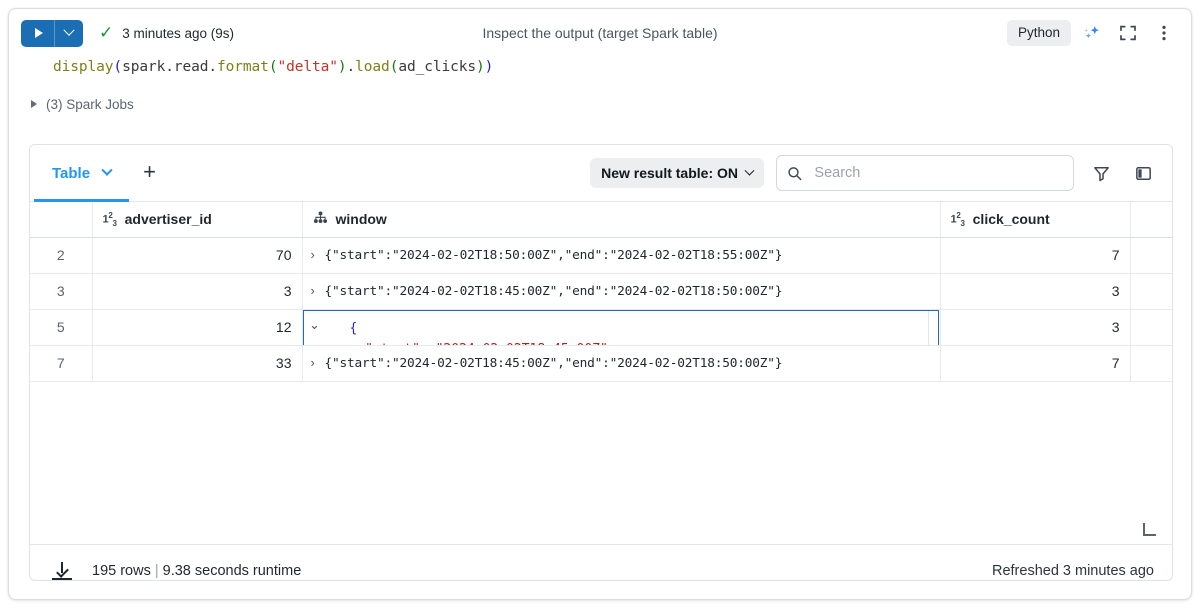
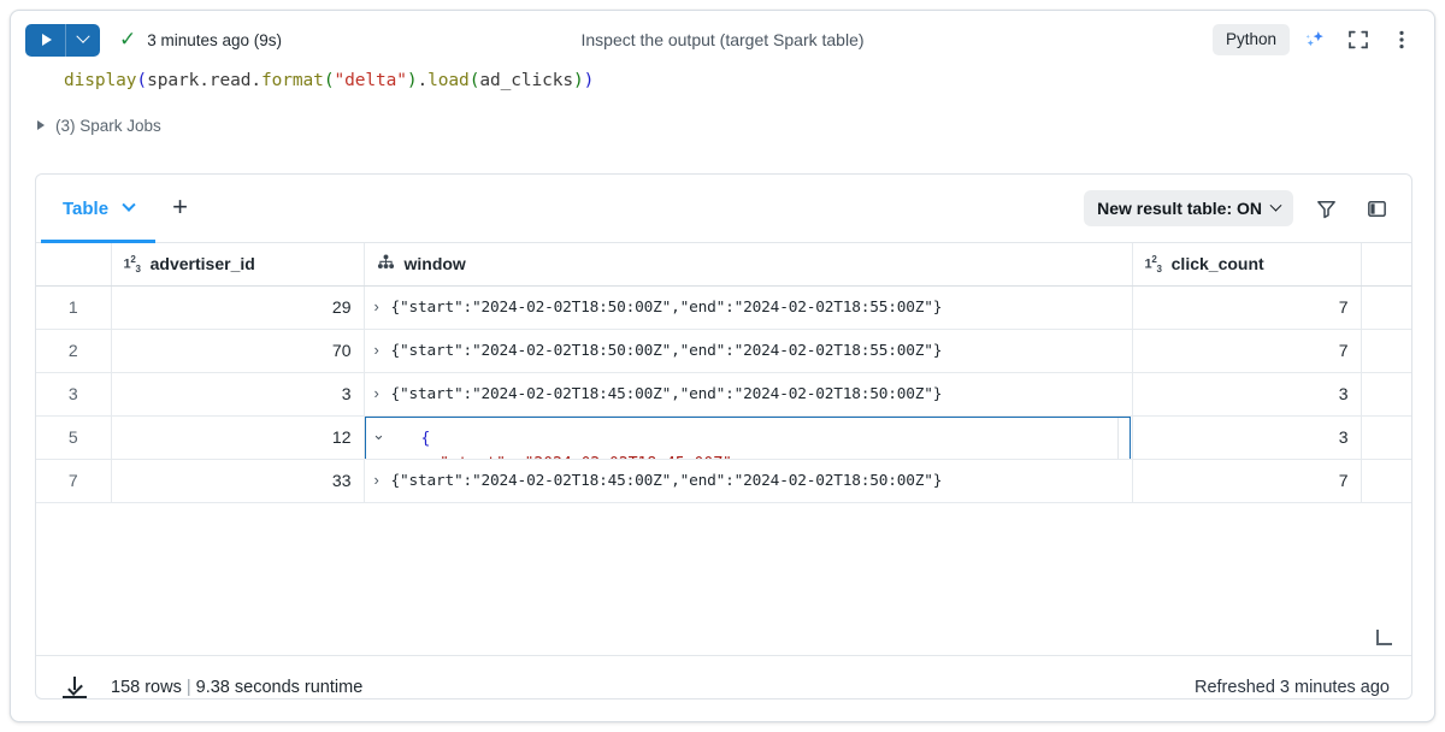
  ✓
  3 minutes ago (9s)
  Inspect the output (target Spark table)
  Python
  display(spark.read.format("delta").load(ad_clicks))
  (3) Spark Jobs
  Table
  +
  New result table: ON
- Search
  	123 advertiser_id	window	123 click_count
+ 1	29	› {"start":"2024-02-02T18:50:00Z","end":"2024-02-02T18:55:00Z"}	7
  2	70	› {"start":"2024-02-02T18:50:00Z","end":"2024-02-02T18:55:00Z"}	7
  3	3	› {"start":"2024-02-02T18:45:00Z","end":"2024-02-02T18:50:00Z"}	3
  7	33	› {"start":"2024-02-02T18:45:00Z","end":"2024-02-02T18:50:00Z"}	7
- 195 rows
+ 158 rows
  |
  9.38 seconds runtime
  Refreshed 3 minutes ago
